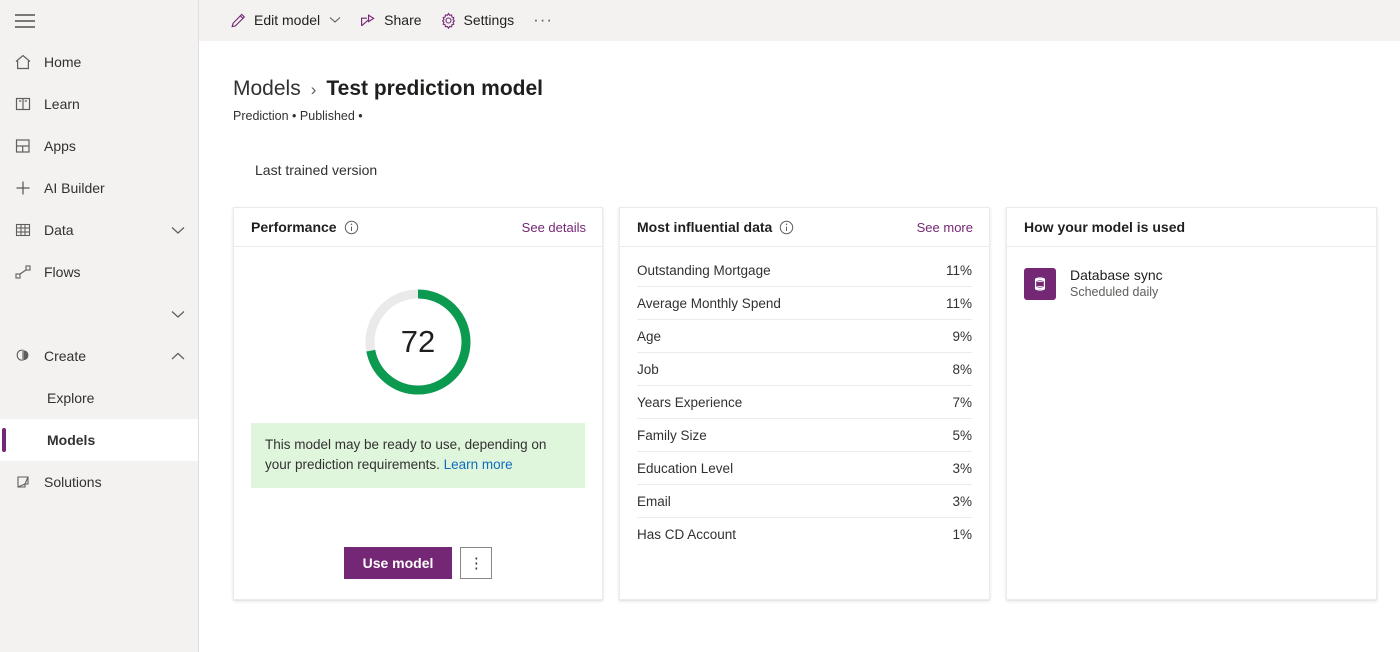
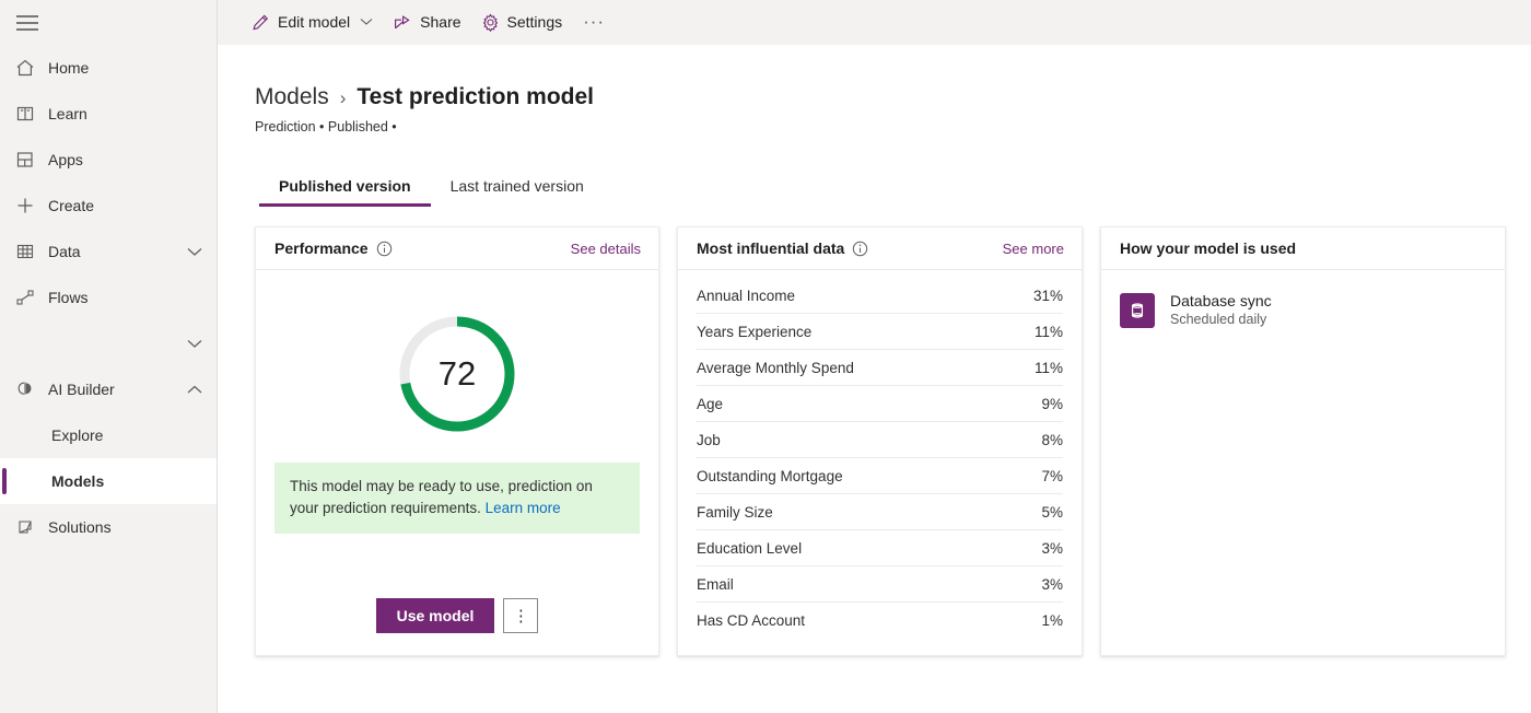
  Home
  Learn
  Apps
- AI Builder
+ Create
  Data
  Flows
- Create
+ AI Builder
  Explore
  Models
  Solutions
  Edit model
  Share
  Settings
  ···
  Models
  ›
  Test prediction model
  Prediction • Published •
+ Published version
  Last trained version
  Performance
  See details
  72
- This model may be ready to use, depending on your prediction requirements. Learn more
+ This model may be ready to use, prediction on your prediction requirements. Learn more
  Use model
  ⋮
  Most influential data
  See more
+ Annual Income
+ 31%
- Outstanding Mortgage
+ Years Experience
  11%
  Average Monthly Spend
  11%
  Age
  9%
  Job
  8%
- Years Experience
+ Outstanding Mortgage
  7%
  Family Size
  5%
  Education Level
  3%
  Email
  3%
  Has CD Account
  1%
  How your model is used
  Database sync
  Scheduled daily
